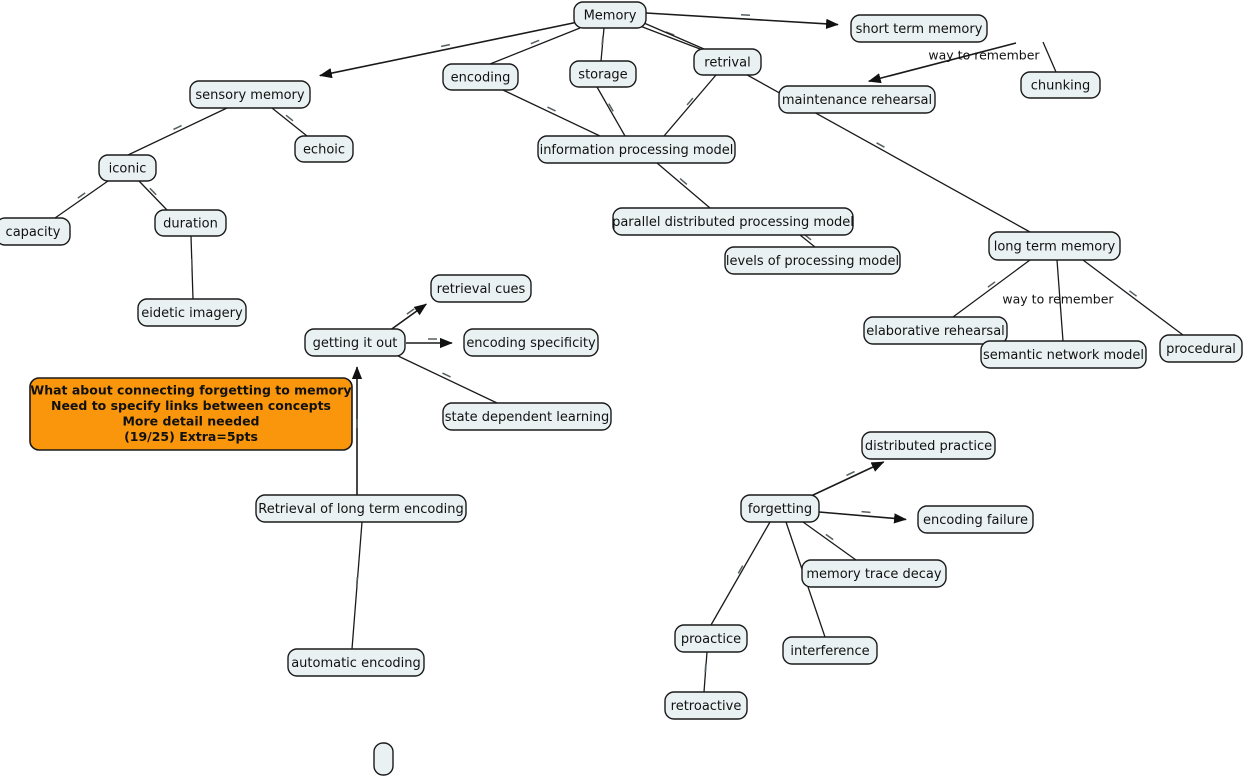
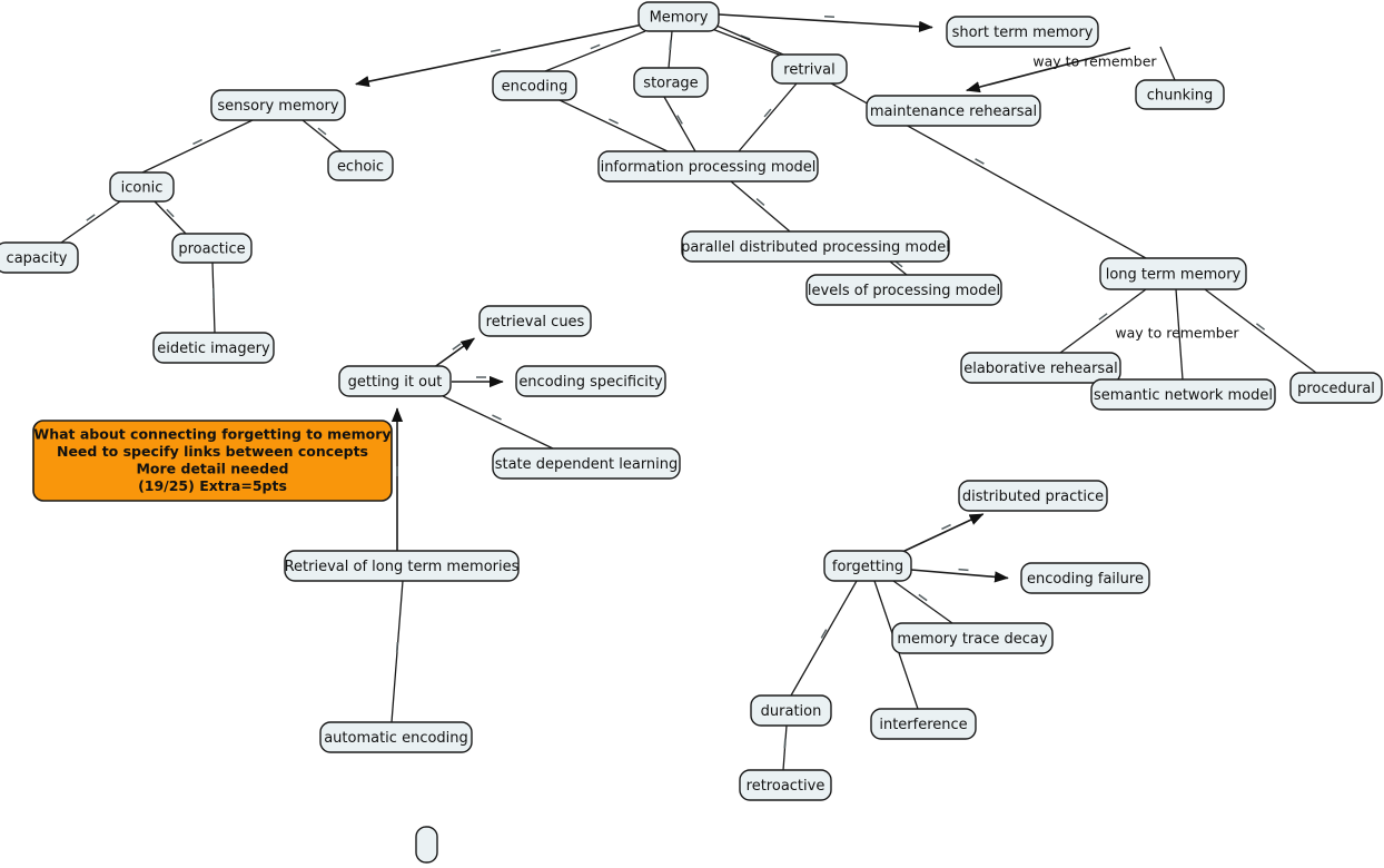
  Memory
  short term memory
  sensory memory
  encoding
  storage
  retrival
  chunking
  maintenance rehearsal
  echoic
  iconic
  information processing model
- duration
+ proactice
  capacity
  parallel distributed processing model
  long term memory
  levels of processing model
  retrieval cues
  eidetic imagery
  elaborative rehearsal
  getting it out
  encoding specificity
  procedural
  semantic network model
  state dependent learning
  distributed practice
- Retrieval of long term encoding
+ Retrieval of long term memories
  forgetting
  encoding failure
  memory trace decay
- proactice
+ duration
  interference
  automatic encoding
  retroactive
  way to remember
  way to remember
  What about connecting forgetting to memory
  Need to specify links between concepts
  More detail needed
  (19/25) Extra=5pts
